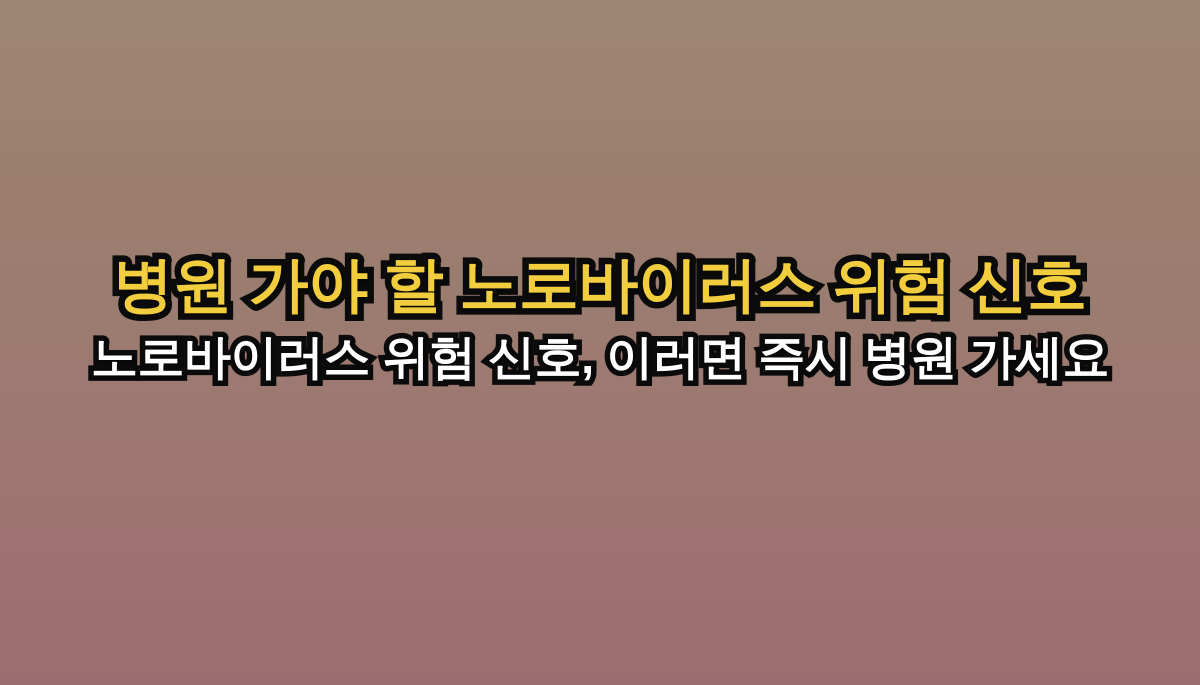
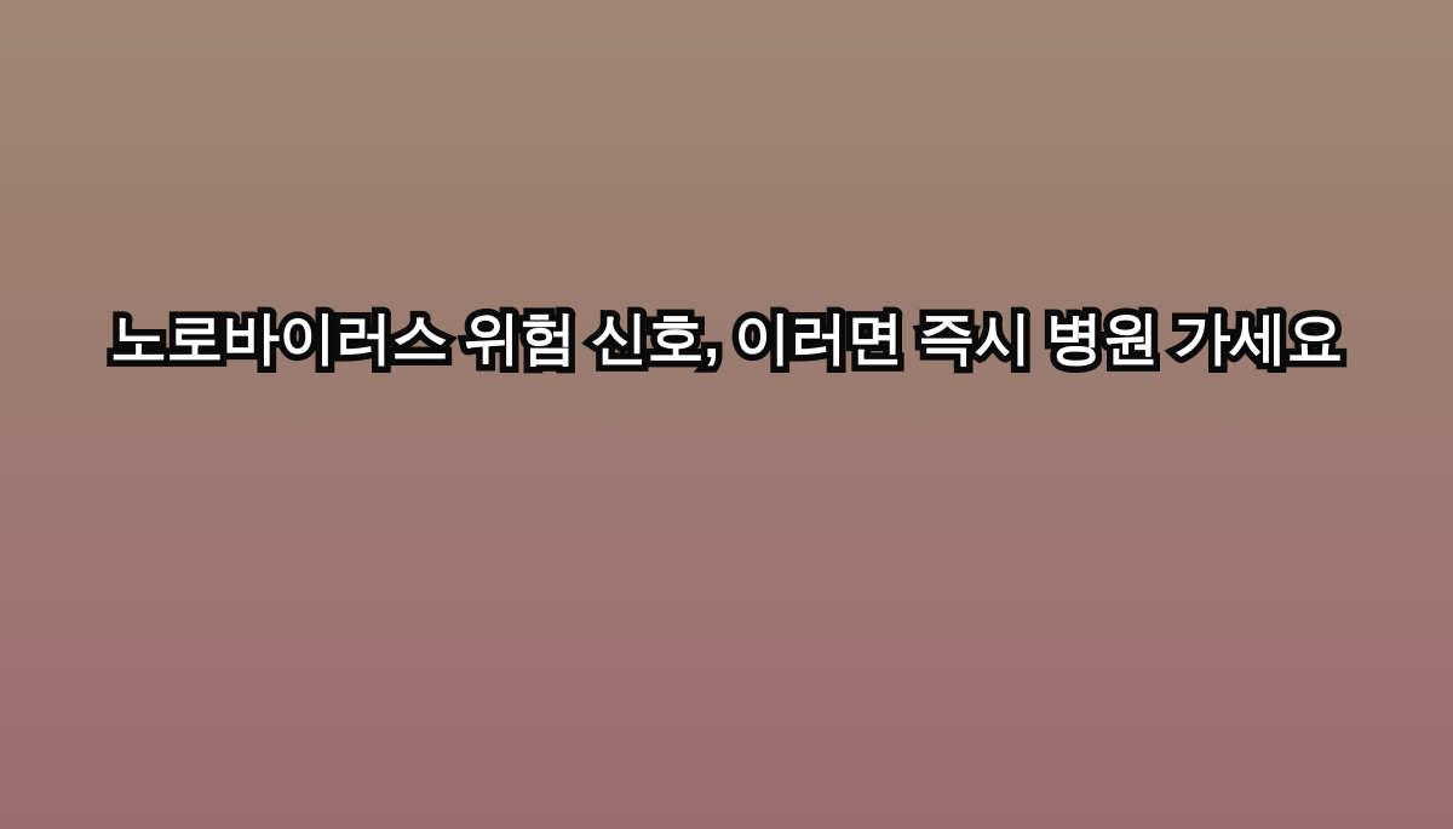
- 병원 가야 할 노로바이러스 위험 신호
  노로바이러스 위험 신호, 이러면 즉시 병원 가세요
